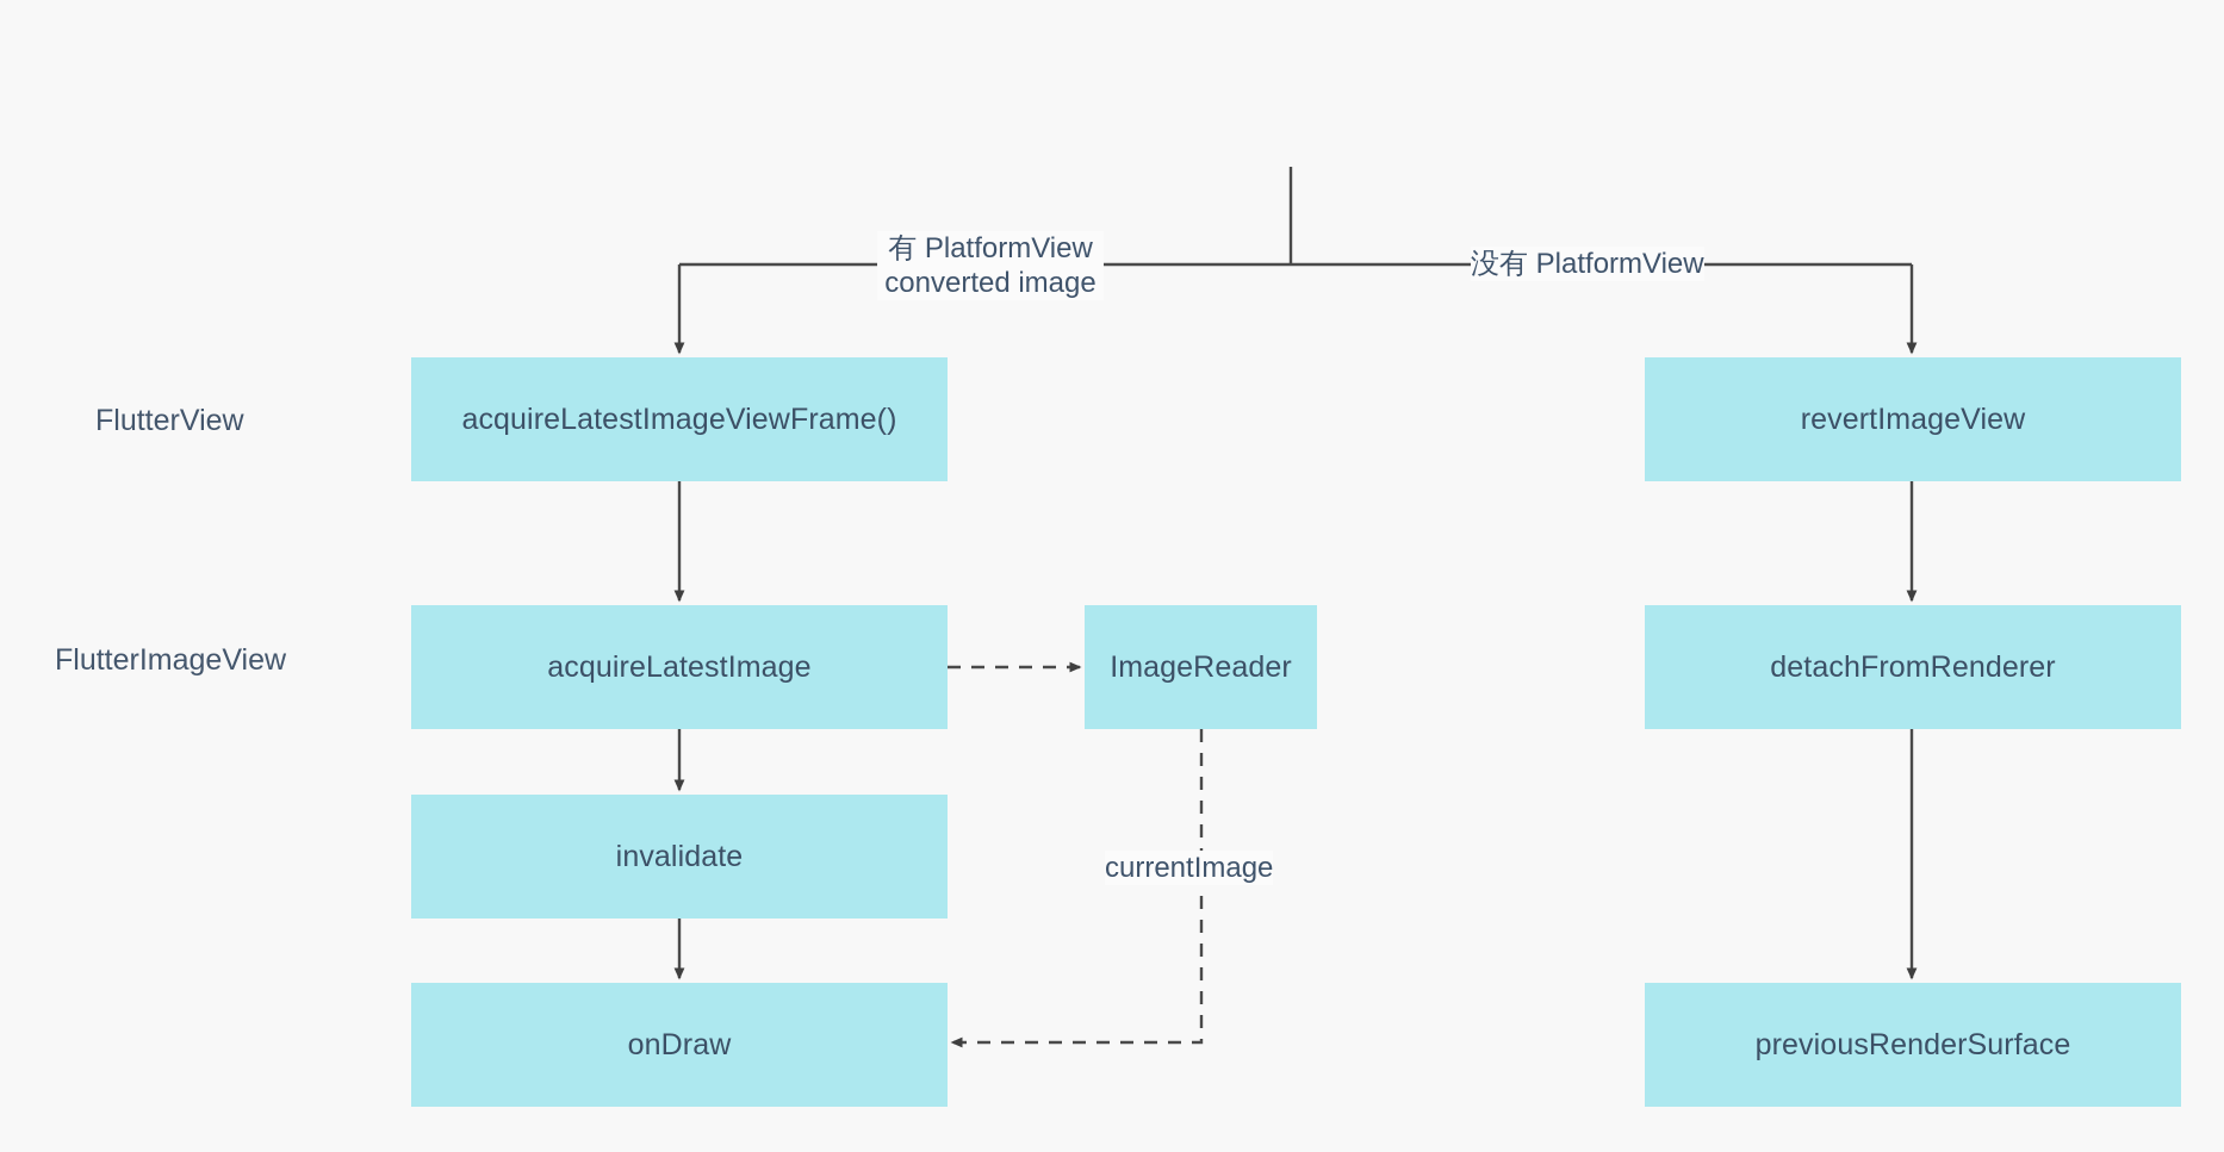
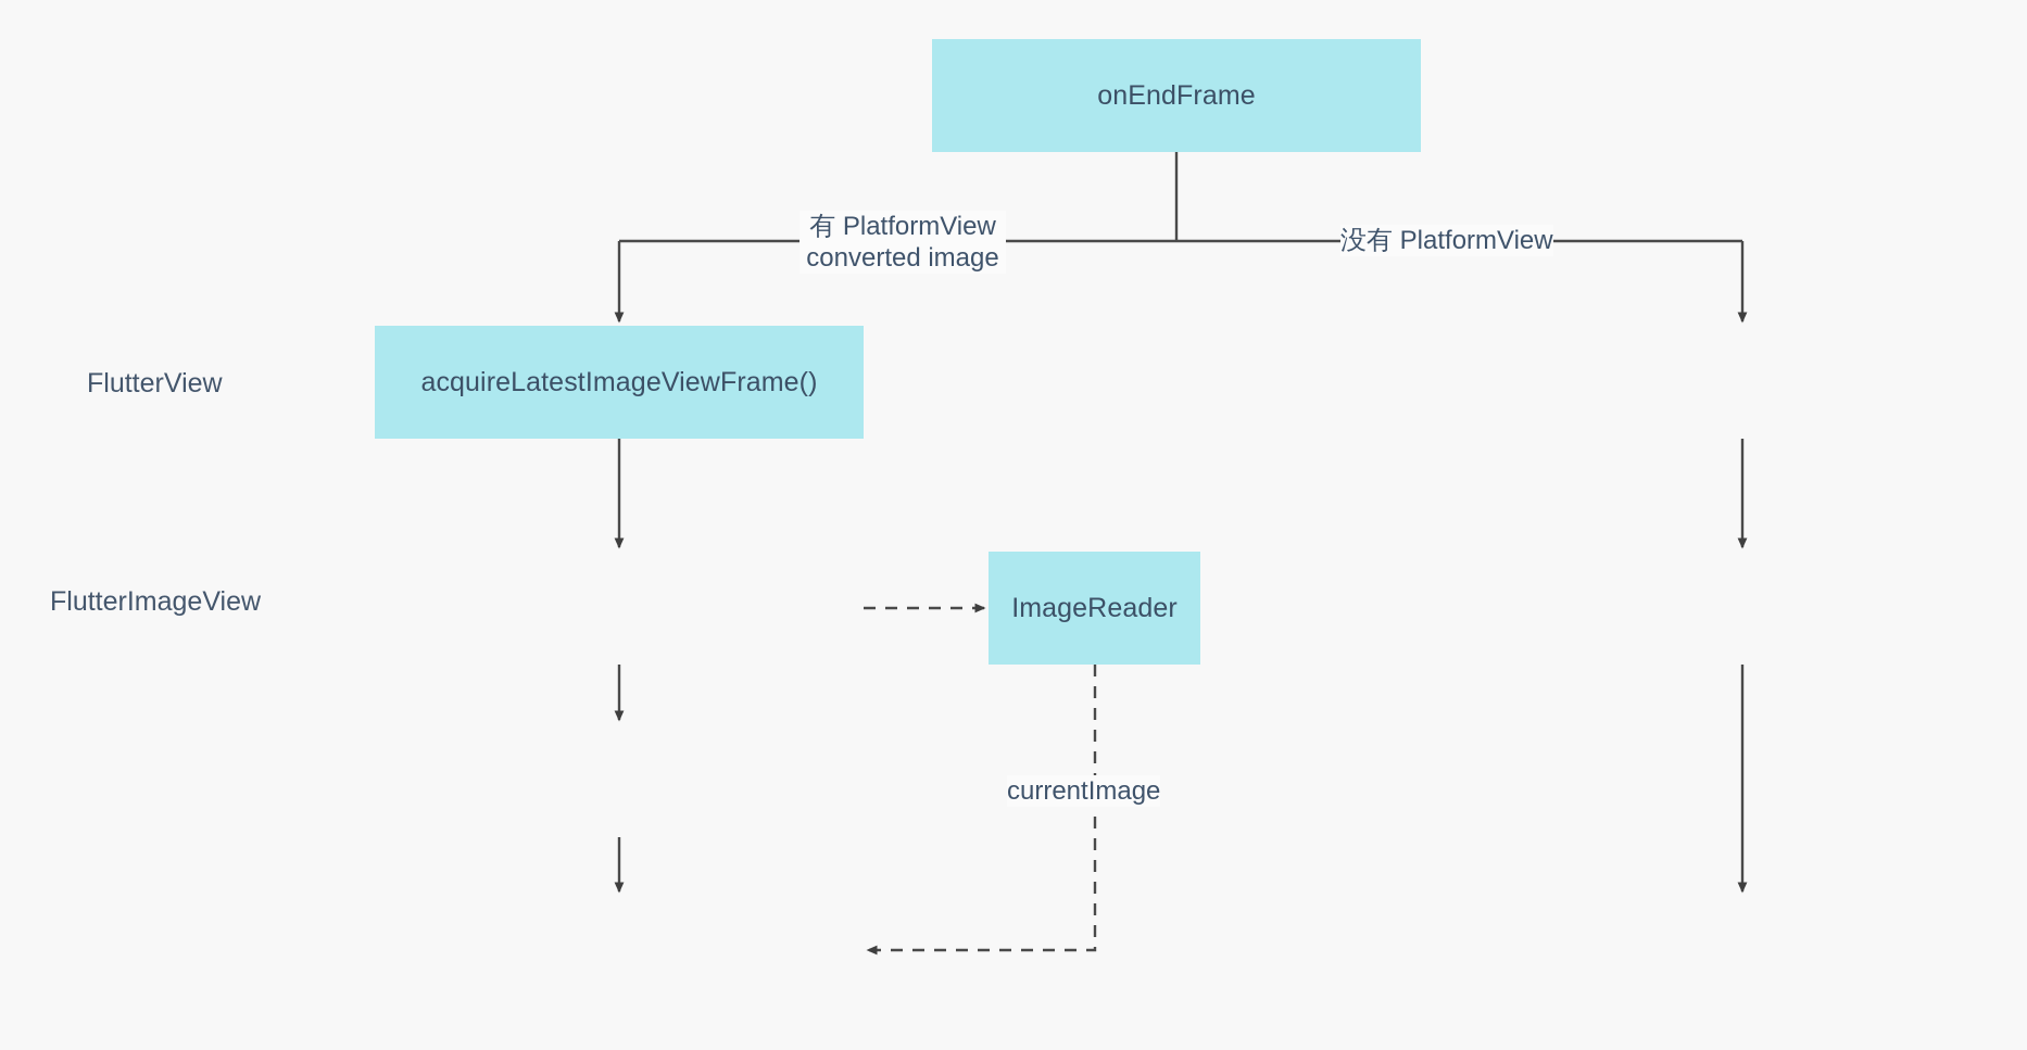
  FlutterView
  FlutterImageView
+ onEndFrame
  acquireLatestImageViewFrame()
- revertImageView
- acquireLatestImage
  ImageReader
- detachFromRenderer
- invalidate
- onDraw
- previousRenderSurface
  有 PlatformView
  converted image
  没有 PlatformView
  currentImage
